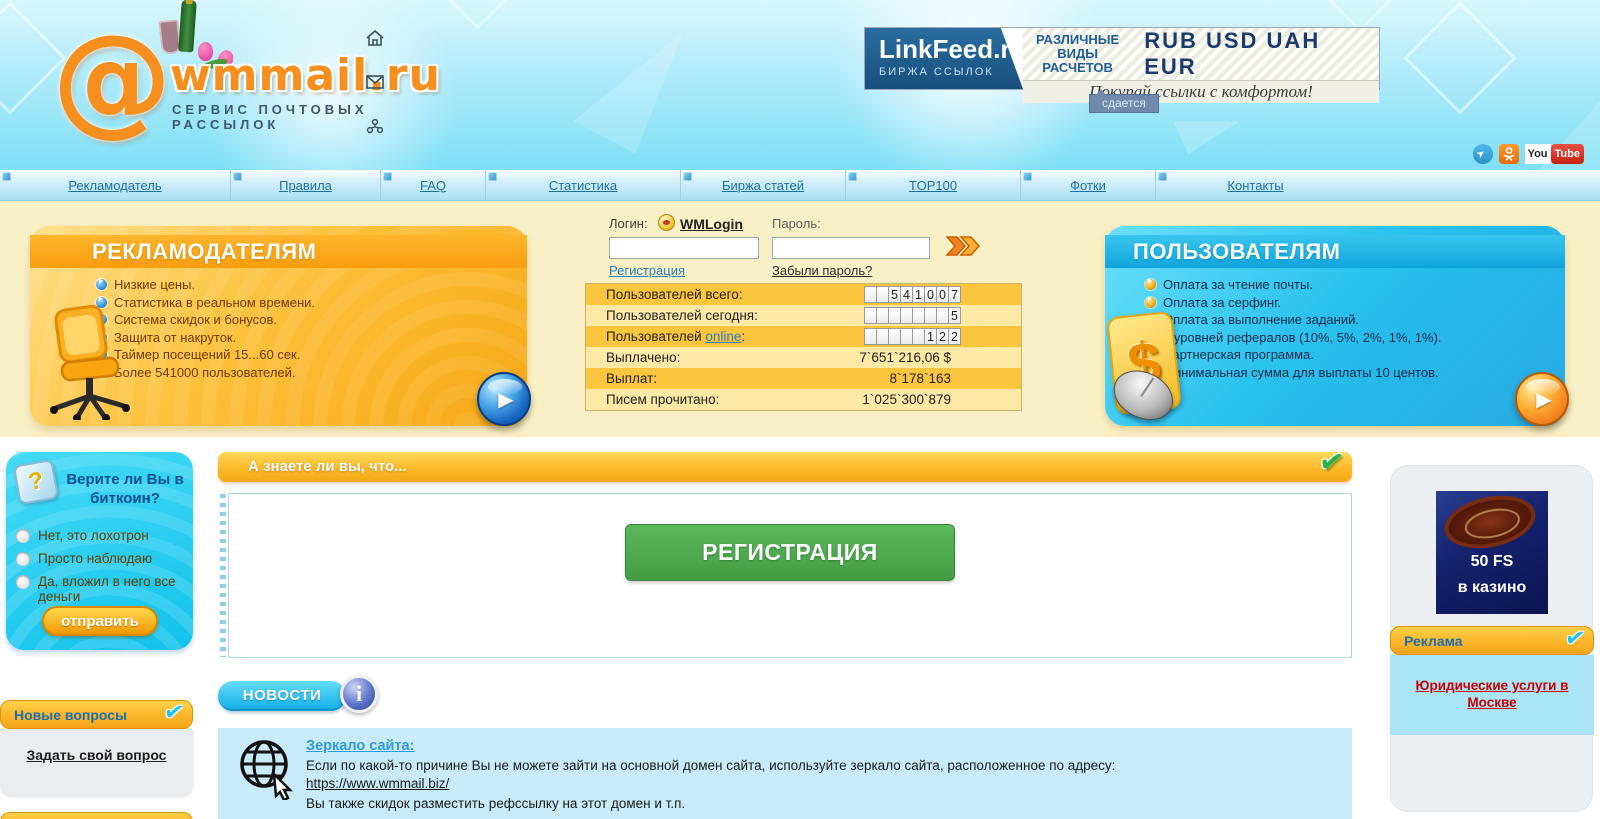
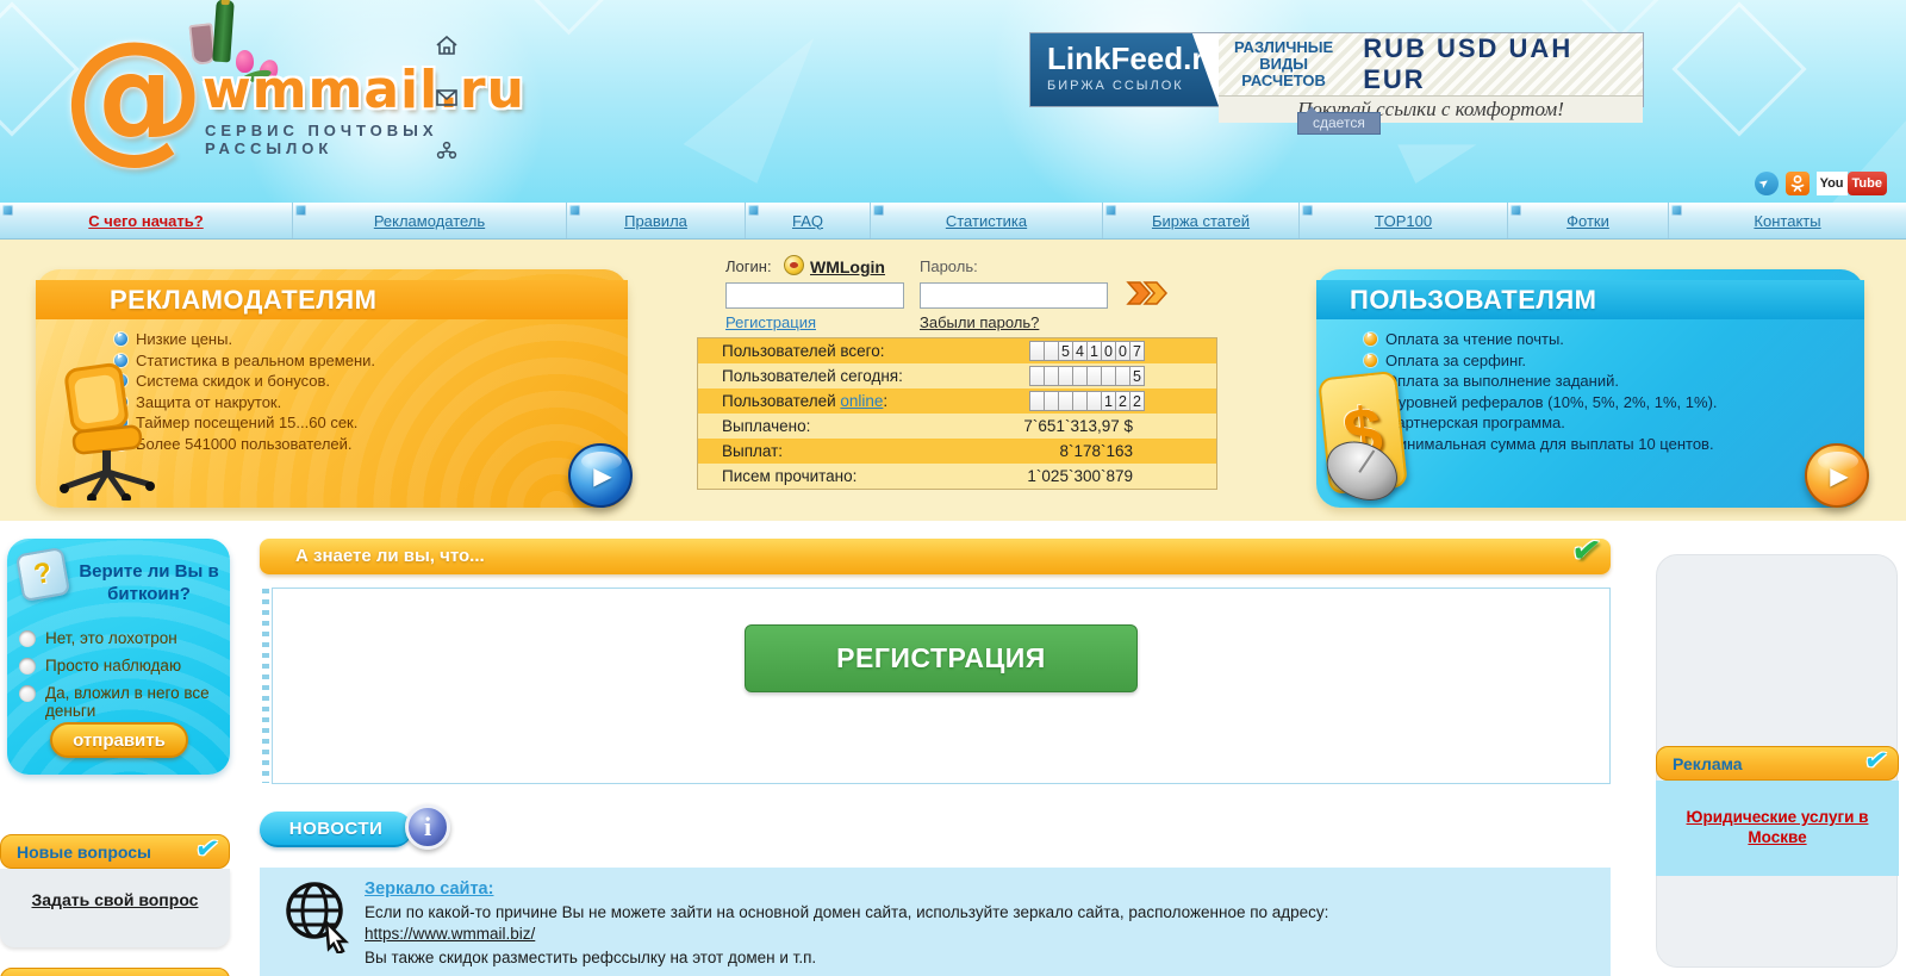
  @
  wmmailru
  СЕРВИС ПОЧТОВЫХ РАССЫЛОК
  LinkFeed.r
  БИРЖА ССЫЛОК
  РАЗЛИЧНЫЕ
  ВИДЫ РАСЧЕТОВ
  RUB USD UAH EUR
  купай ссылки с комфортом!
  сдается
  You
  Tube
+ С чего начать?
  Рекламодатель
  Правила
  FAQ
  Статистика
  Биржа статей
  TOP100
  Фотки
  Контакты
  РЕКЛАМОДАТЕЛЯМ
  Низкие цены.
  Статистика в реальном времени.
  Система скидок и бонусов.
  Защита от накруток.
  Таймер посещений 15...60 сек.
  Более 541000 пользователей.
  Логин:
  WMLogin
  Пароль:
  Регистрация
  Забыли пароль?
  Пользователей всего:
  5
  4
  1
  0
  0
  7
  Пользователей сегодня:
  5
  Пользователей online:
  1
  2
  2
  Выплачено:
- 7`651`216,06 $
+ 7`651`313,97 $
  Выплат:
  8`178`163
  Писем прочитано:
  1`025`300`879
  ПОЛЬЗОВАТЕЛЯМ
  Оплата за чтение почты.
  Оплата за серфинг.
  плата за выполнение заданий.
  уровней рефералов (10%, 5%, 2%, 1%, 1%).
  ртнерская программа.
  нимальная сумма для выплаты 10 центов.
  Верите ли Вы в биткоин?
  Нет, это лохотрон
  Просто наблюдаю
  Да, вложил в него все деньги
  отправить
  Новые вопросы
  Задать свой вопрос
  А знаете ли вы, что...
  РЕГИСТРАЦИЯ
  НОВОСТИ
  i
  Зеркало сайта:
  Если по какой-то причине Вы не можете зайти на основной домен сайта, используйте зеркало сайта, расположенное по адресу:
  https://www.wmmail.biz/
  Вы также скидок разместить рефссылку на этот домен и т.п.
- 50 FS
- в казино
  Реклама
  Юридические услуги в Москве
